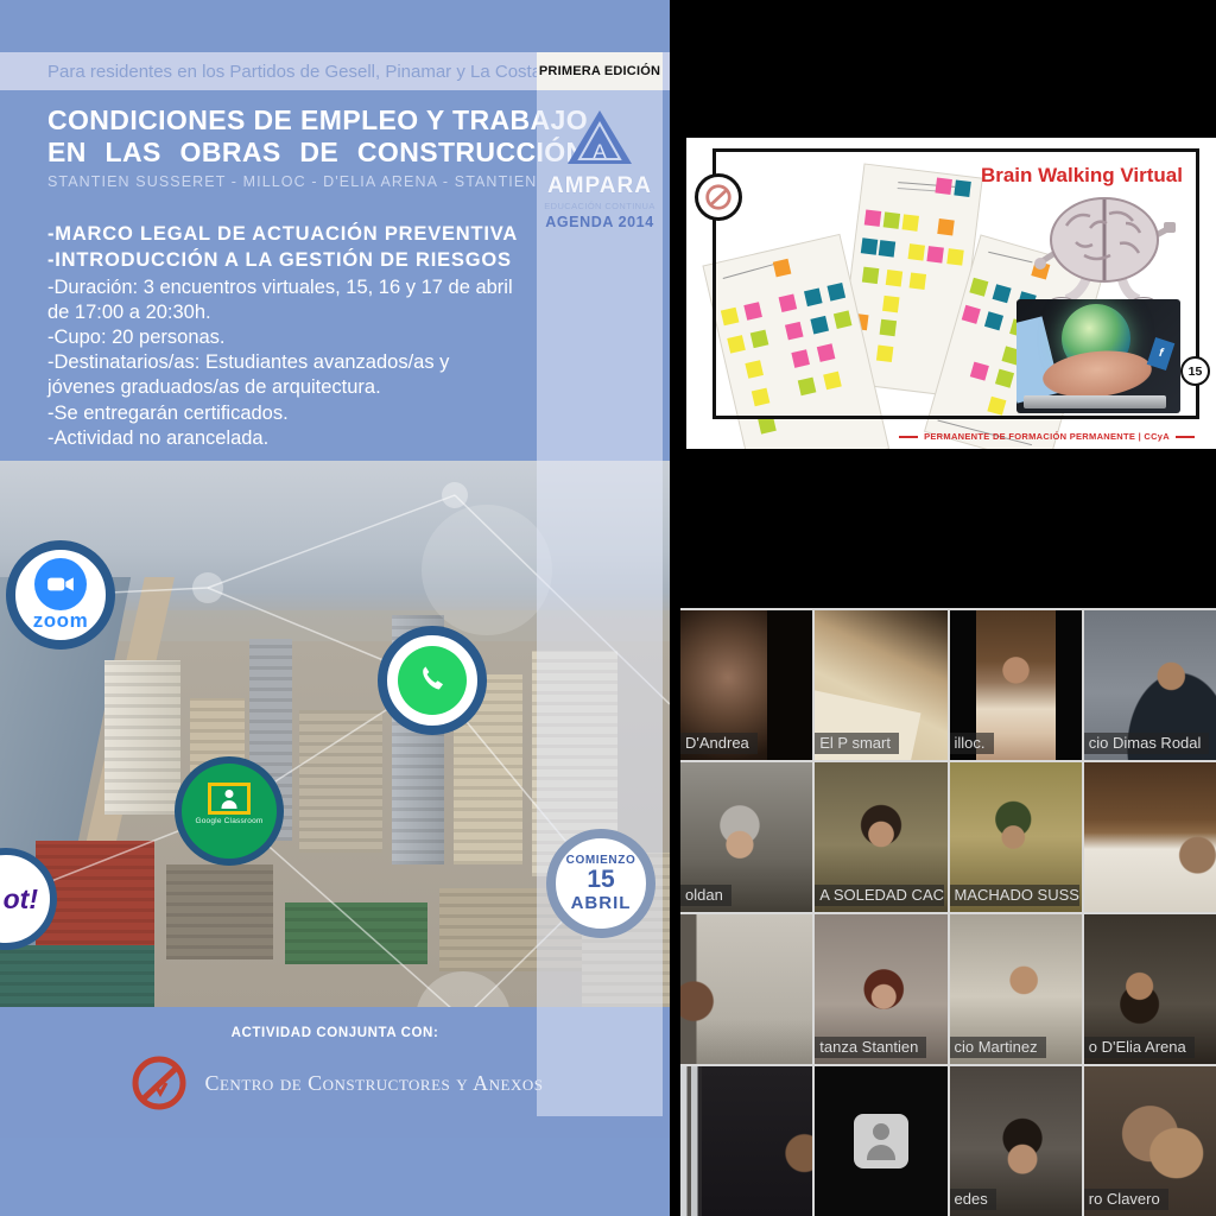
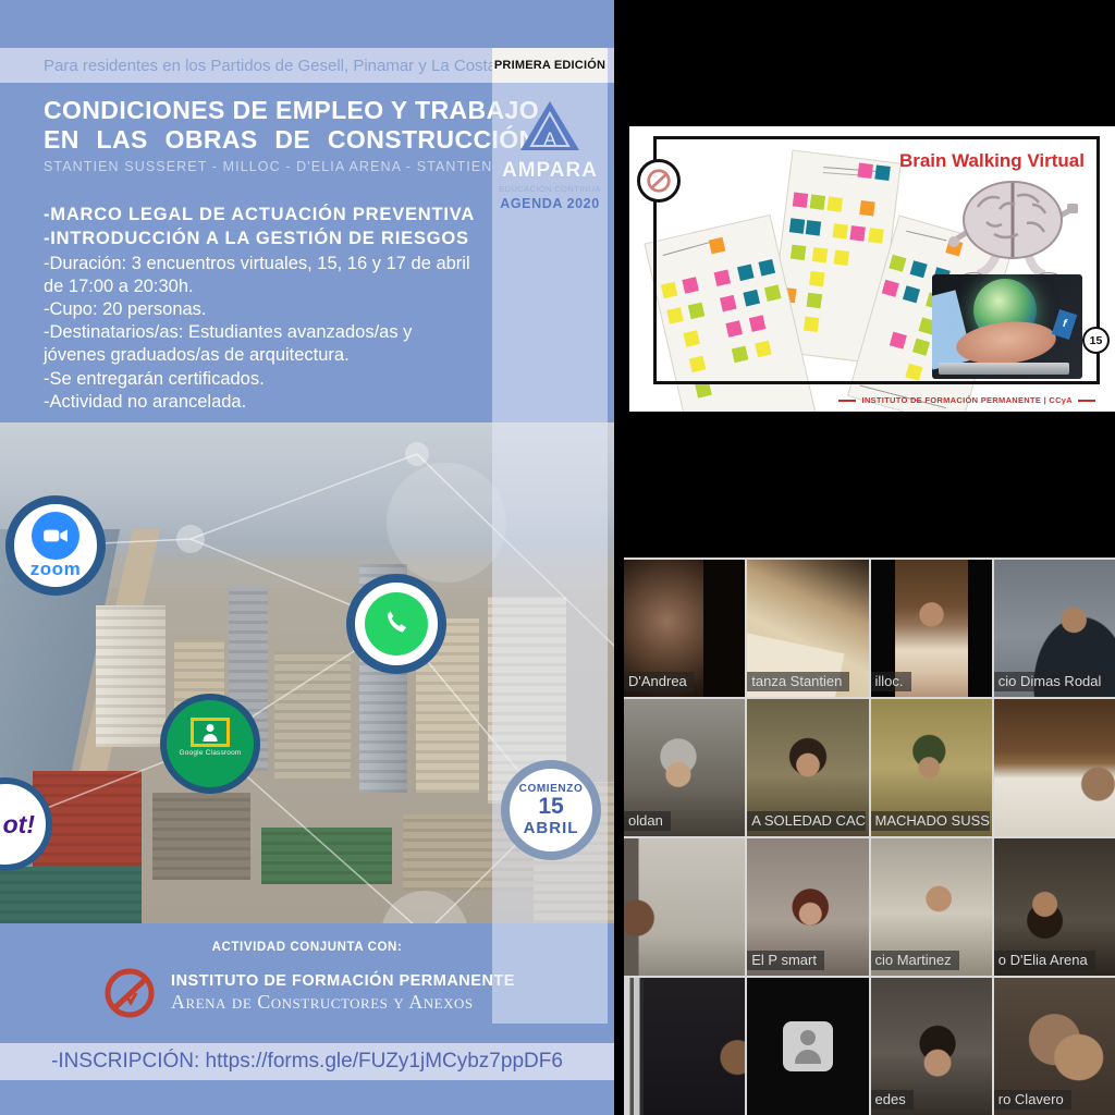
  Para residentes en los Partidos de Gesell, Pinamar y La Cost
  PRIMERA EDICIÓN
  A
  AMPARA
  EDUCACIÓN CONTINUA
- AGENDA 2014
+ AGENDA 2020
  CONDICIONES DE EMPLEO Y TRABA
  EN LAS OBRAS DE CONSTRUCCI
  STANTIEN SUSSERET - MILLOC - D'ELIA ARENA - STANTIEN
  -MARCO LEGAL DE ACTUACIÓN PREVENTIVA
  -INTRODUCCIÓN A LA GESTIÓN DE RIESGOS
  -Duración: 3 encuentros virtuales, 15, 16 y 17 de abril
  de 17:00 a 20:30h.
  -Cupo: 20 personas.
  -Destinatarios/as: Estudiantes avanzados/as y
  jóvenes graduados/as de arquitectura.
  -Se entregarán certificados.
  -Actividad no arancelada.
  zoom
  ot!
  COMIENZO
  15
  ABRIL
  ACTIVIDAD CONJUNTA CON:
+ INSTITUTO DE FORMACIÓN PERMANENTE
- Centro de Constructores y Anexos
+ Arena de Constructores y Anexos
+ -INSCRIPCIÓN: https://forms.gle/FUZy1jMCybz7ppDF6
  Brain Walking Virtual
  15
- PERMANENTE DE FORMACIÓN PERMANENTE | CCyA
+ INSTITUTO DE FORMACIÓN PERMANENTE | CCyA
  D'Andrea
- El P smart
+ tanza Stantien
  illoc.
  cio Dimas Rodal
  oldan
  A SOLEDAD CAC
  MACHADO SUSS
- tanza Stantien
+ El P smart
  cio Martinez
  o D'Elia Arena
  edes
  ro Clavero
